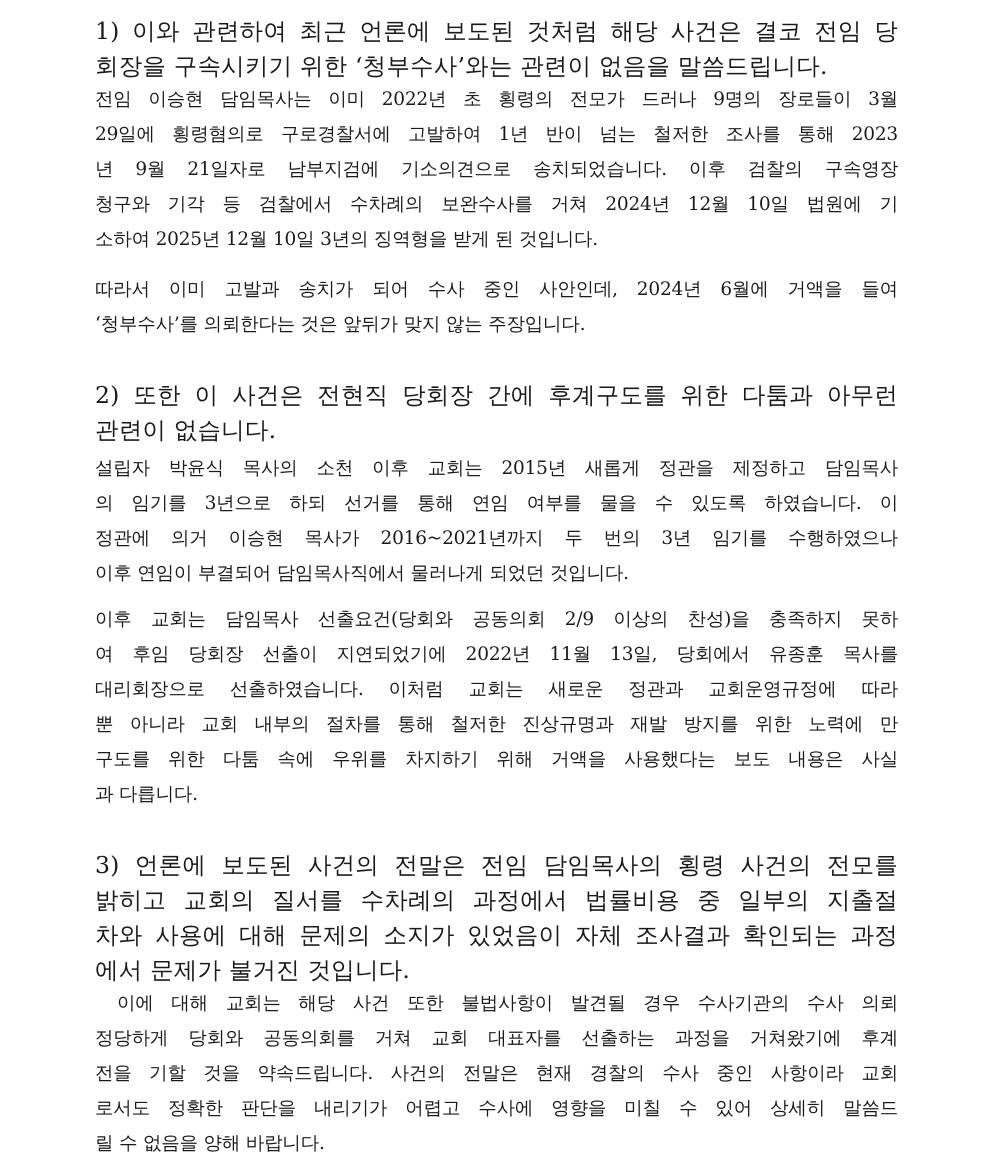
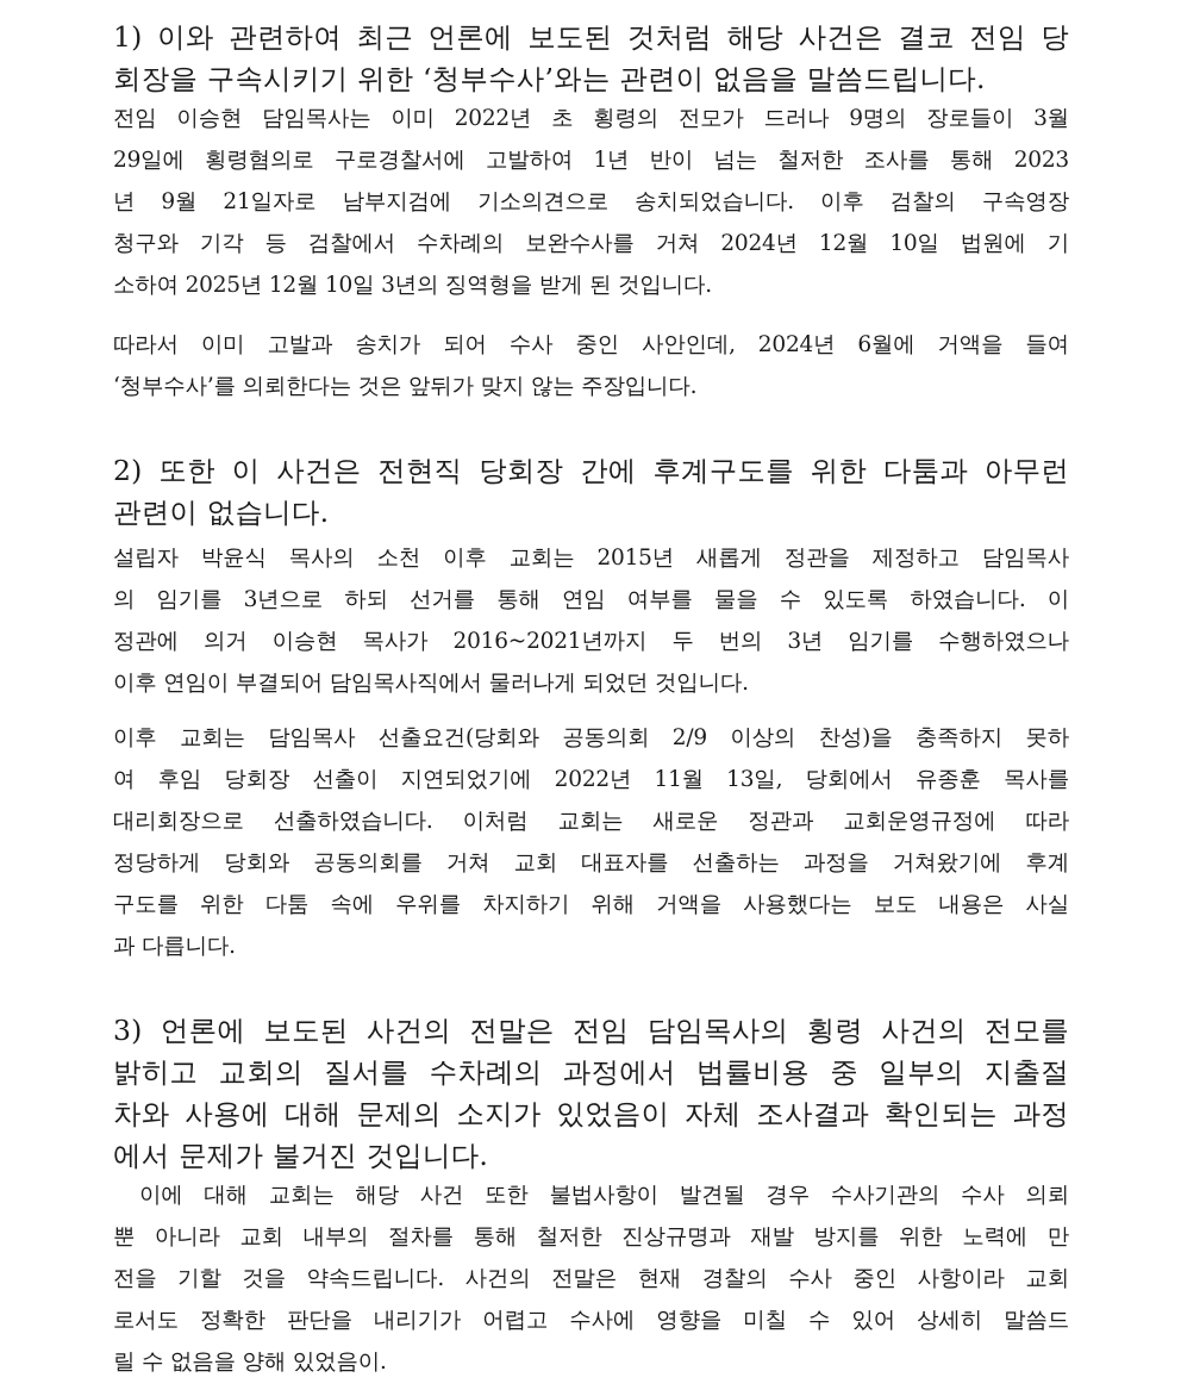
  1) 이와 관련하여 최근 언론에 보도된 것처럼 해당 사건은 결코 전임 당
  회장을 구속시키기 위한 ‘청부수사’와는 관련이 없음을 말씀드립니다.
  전임 이승현 담임목사는 이미 2022년 초 횡령의 전모가 드러나 9명의 장로들이 3월
  29일에 횡령혐의로 구로경찰서에 고발하여 1년 반이 넘는 철저한 조사를 통해 2023
  년 9월 21일자로 남부지검에 기소의견으로 송치되었습니다. 이후 검찰의 구속영장
  청구와 기각 등 검찰에서 수차례의 보완수사를 거쳐 2024년 12월 10일 법원에 기
  소하여 2025년 12월 10일 3년의 징역형을 받게 된 것입니다.
  따라서 이미 고발과 송치가 되어 수사 중인 사안인데, 2024년 6월에 거액을 들여
  ‘청부수사’를 의뢰한다는 것은 앞뒤가 맞지 않는 주장입니다.
  2) 또한 이 사건은 전현직 당회장 간에 후계구도를 위한 다툼과 아무런
  관련이 없습니다.
  설립자 박윤식 목사의 소천 이후 교회는 2015년 새롭게 정관을 제정하고 담임목사
  의 임기를 3년으로 하되 선거를 통해 연임 여부를 물을 수 있도록 하였습니다. 이
  정관에 의거 이승현 목사가 2016~2021년까지 두 번의 3년 임기를 수행하였으나
  이후 연임이 부결되어 담임목사직에서 물러나게 되었던 것입니다.
  이후 교회는 담임목사 선출요건(당회와 공동의회 2/9 이상의 찬성)을 충족하지 못하
  여 후임 당회장 선출이 지연되었기에 2022년 11월 13일, 당회에서 유종훈 목사를
  대리회장으로 선출하였습니다. 이처럼 교회는 새로운 정관과 교회운영규정에 따라
- 뿐 아니라 교회 내부의 절차를 통해 철저한 진상규명과 재발 방지를 위한 노력에 만
+ 정당하게 당회와 공동의회를 거쳐 교회 대표자를 선출하는 과정을 거쳐왔기에 후계
  구도를 위한 다툼 속에 우위를 차지하기 위해 거액을 사용했다는 보도 내용은 사실
  과 다릅니다.
  3) 언론에 보도된 사건의 전말은 전임 담임목사의 횡령 사건의 전모를
  밝히고 교회의 질서를 수차례의 과정에서 법률비용 중 일부의 지출절
  차와 사용에 대해 문제의 소지가 있었음이 자체 조사결과 확인되는 과정
  에서 문제가 불거진 것입니다.
  이에 대해 교회는 해당 사건 또한 불법사항이 발견될 경우 수사기관의 수사 의뢰
- 정당하게 당회와 공동의회를 거쳐 교회 대표자를 선출하는 과정을 거쳐왔기에 후계
+ 뿐 아니라 교회 내부의 절차를 통해 철저한 진상규명과 재발 방지를 위한 노력에 만
  전을 기할 것을 약속드립니다. 사건의 전말은 현재 경찰의 수사 중인 사항이라 교회
  로서도 정확한 판단을 내리기가 어렵고 수사에 영향을 미칠 수 있어 상세히 말씀드
- 릴 수 없음을 양해 바랍니다.
+ 릴 수 없음을 양해 있었음이.
